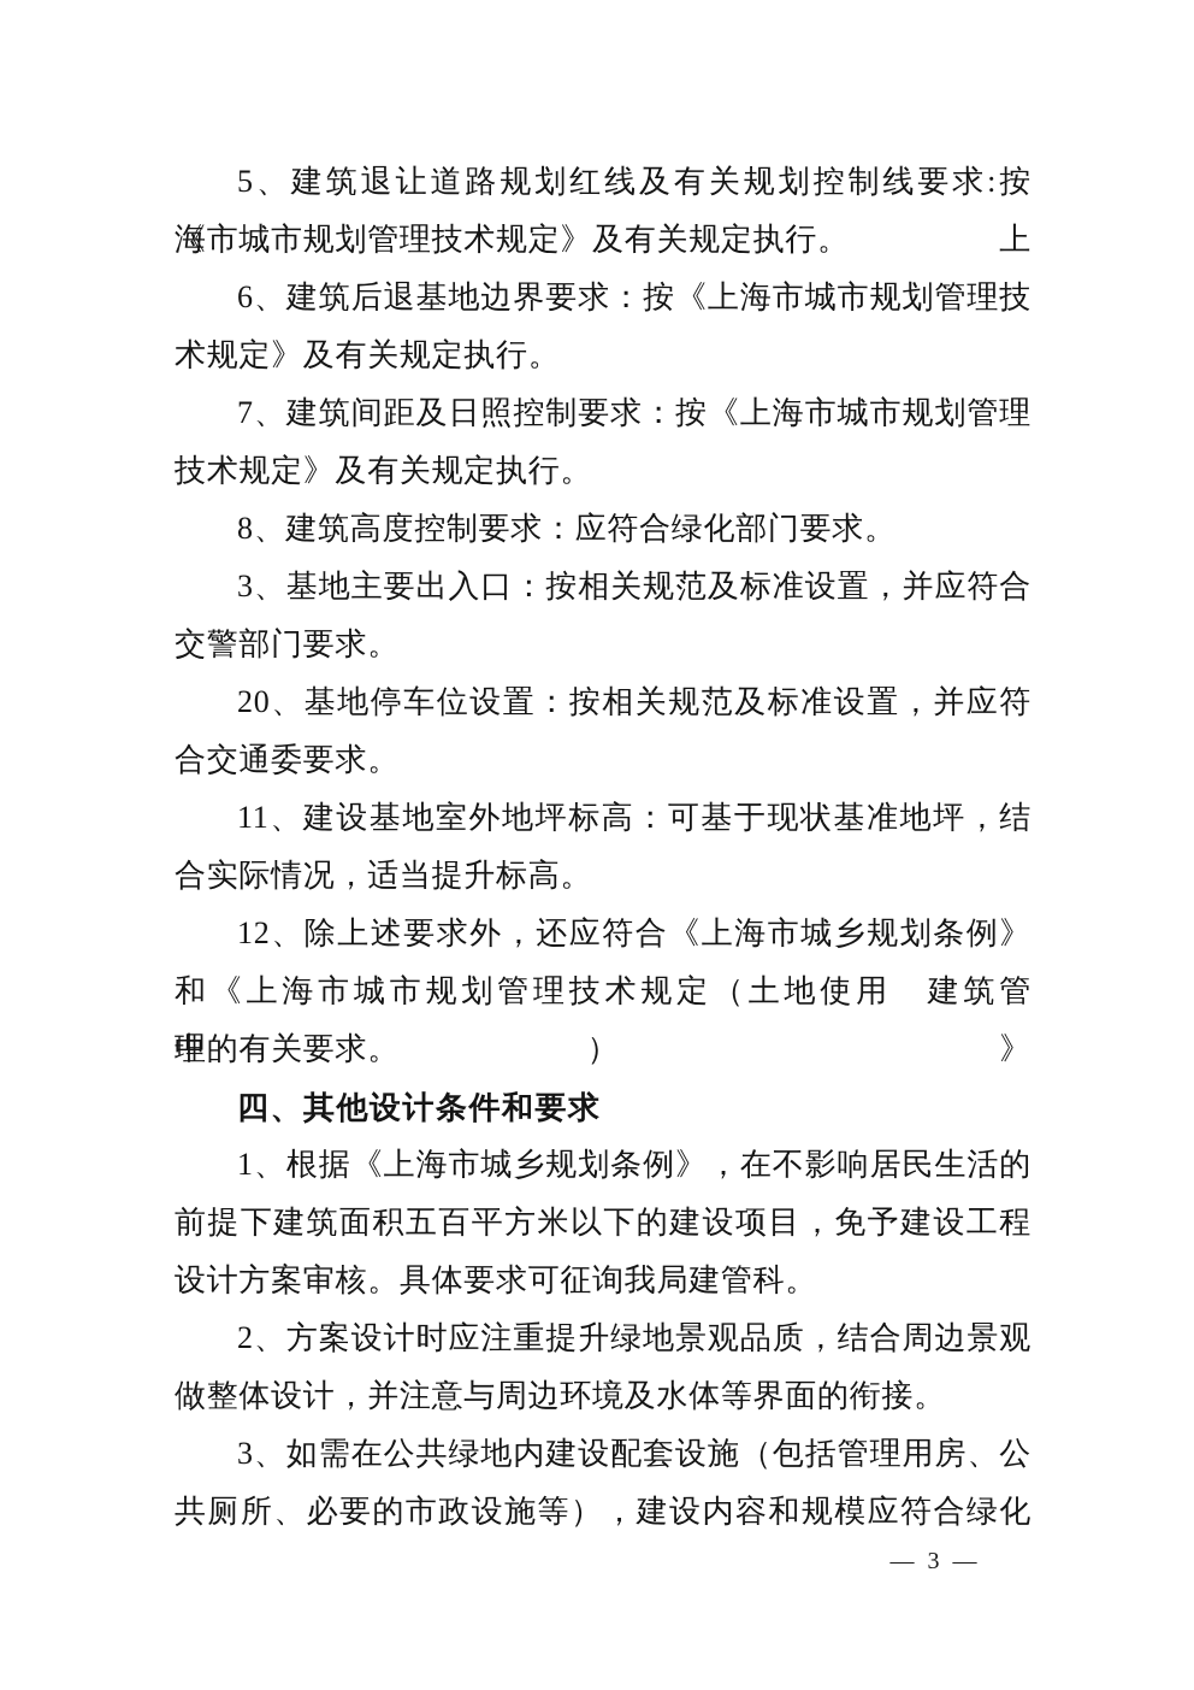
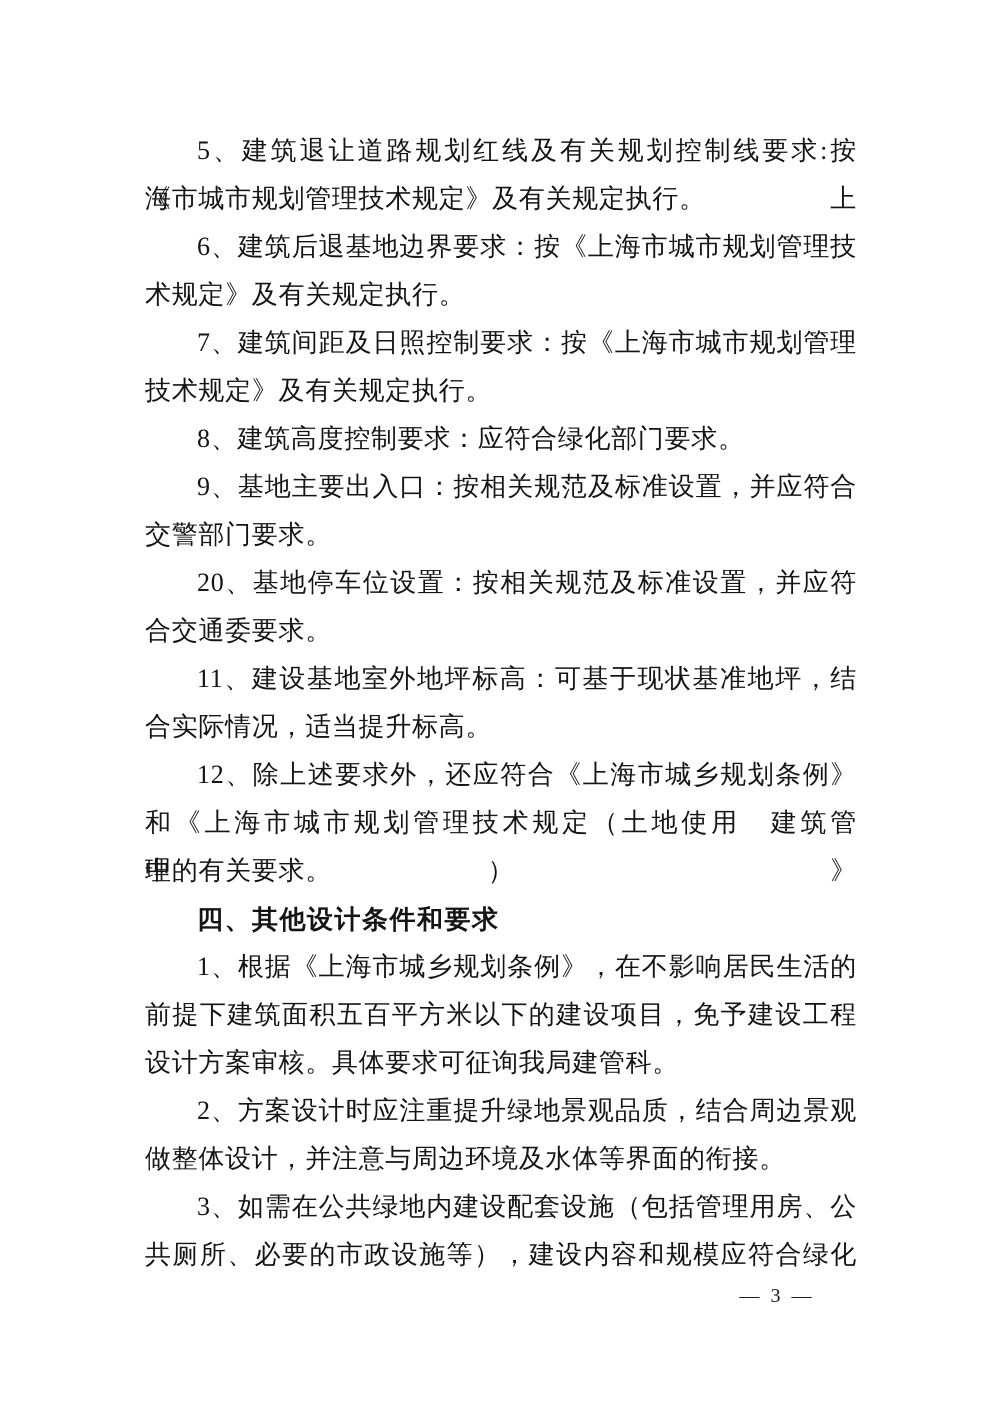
  5、建筑退让道路规划红线及有关规划控制线要求:按《上
  海市城市规划管理技术规定》及有关规定执行。
  6、建筑后退基地边界要求：按《上海市城市规划管理技
  术规定》及有关规定执行。
  7、建筑间距及日照控制要求：按《上海市城市规划管理
  技术规定》及有关规定执行。
  8、建筑高度控制要求：应符合绿化部门要求。
- 3、基地主要出入口：按相关规范及标准设置，并应符合
+ 9、基地主要出入口：按相关规范及标准设置，并应符合
  交警部门要求。
  20、基地停车位设置：按相关规范及标准设置，并应符
  合交通委要求。
  11、建设基地室外地坪标高：可基于现状基准地坪，结
  合实际情况，适当提升标高。
  12、除上述要求外，还应符合《上海市城乡规划条例》
  和《上海市城市规划管理技术规定（土地使用 建筑管理）》
  中的有关要求。
  四、其他设计条件和要求
  1、根据《上海市城乡规划条例》，在不影响居民生活的
  前提下建筑面积五百平方米以下的建设项目，免予建设工程
  设计方案审核。具体要求可征询我局建管科。
  2、方案设计时应注重提升绿地景观品质，结合周边景观
  做整体设计，并注意与周边环境及水体等界面的衔接。
  3、如需在公共绿地内建设配套设施（包括管理用房、公
  共厕所、必要的市政设施等），建设内容和规模应符合绿化
  — 3 —
